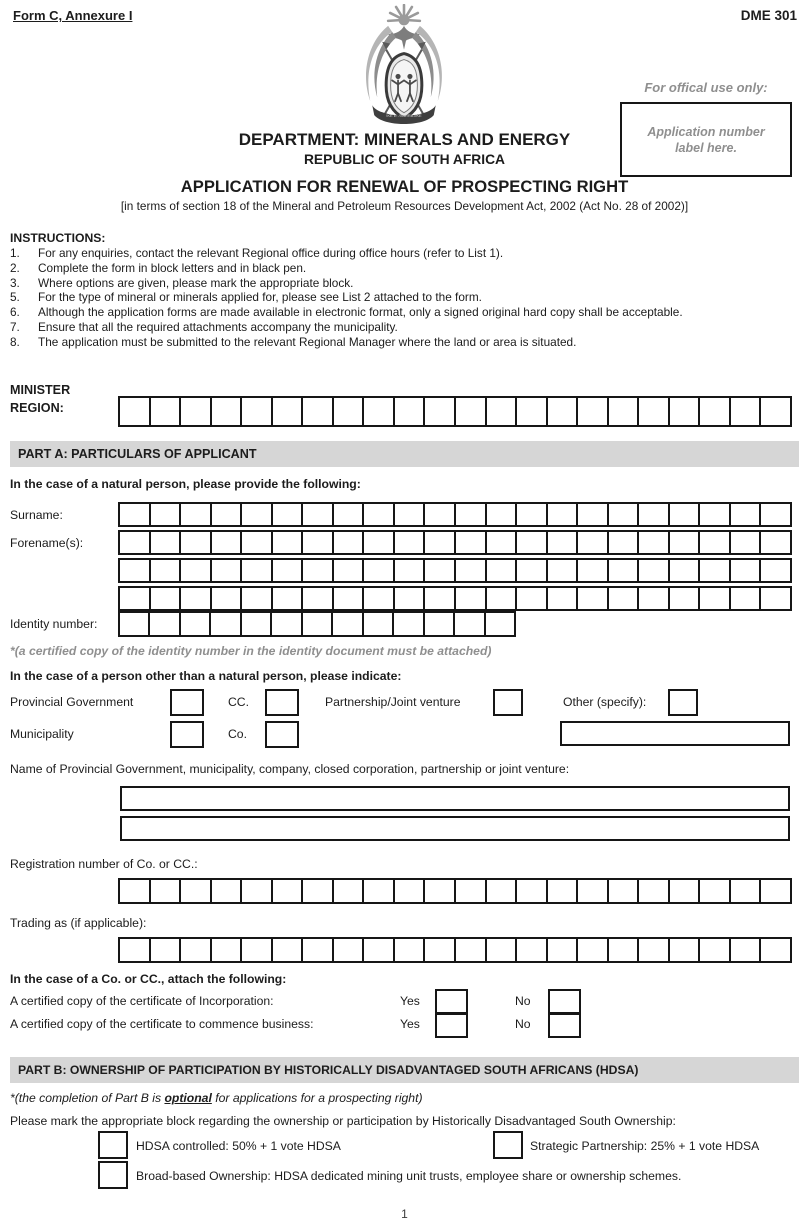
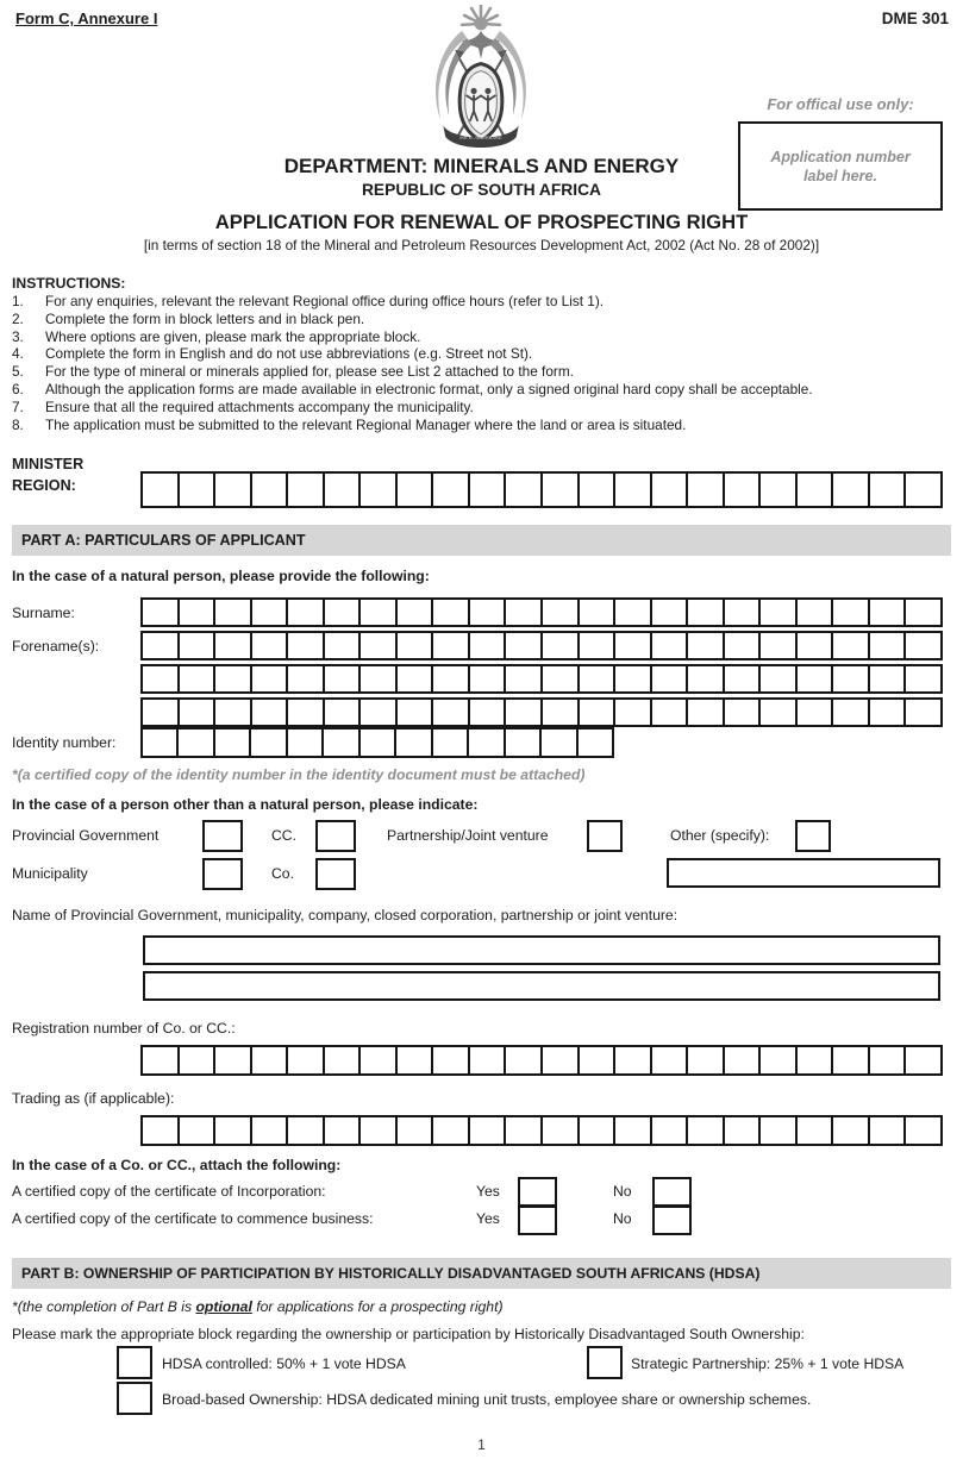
  Form C, Annexure I
  DME 301
  For offical use only:
  Application number label here.
  DEPARTMENT: MINERALS AND ENERGY
  REPUBLIC OF SOUTH AFRICA
  APPLICATION FOR RENEWAL OF PROSPECTING RIGHT
  [in terms of section 18 of the Mineral and Petroleum Resources Development Act, 2002 (Act No. 28 of 2002)]
  INSTRUCTIONS:
  1.
- For any enquiries, contact the relevant Regional office during office hours (refer to List 1).
+ For any enquiries, relevant the relevant Regional office during office hours (refer to List 1).
  2.
  Complete the form in block letters and in black pen.
  3.
  Where options are given, please mark the appropriate block.
+ 4.
+ Complete the form in English and do not use abbreviations (e.g. Street not St).
  5.
  For the type of mineral or minerals applied for, please see List 2 attached to the form.
  6.
  Although the application forms are made available in electronic format, only a signed original hard copy shall be acceptable.
  7.
  Ensure that all the required attachments accompany the municipality.
  8.
  The application must be submitted to the relevant Regional Manager where the land or area is situated.
  MINISTER
  REGION:
  PART A: PARTICULARS OF APPLICANT
  In the case of a natural person, please provide the following:
  Surname:
  Forename(s):
  Identity number:
  *(a certified copy of the identity number in the identity document must be attached)
  In the case of a person other than a natural person, please indicate:
  Provincial Government
  CC.
  Partnership/Joint venture
  Other (specify):
  Municipality
  Co.
  Name of Provincial Government, municipality, company, closed corporation, partnership or joint venture:
  Registration number of Co. or CC.:
  Trading as (if applicable):
  In the case of a Co. or CC., attach the following:
  A certified copy of the certificate of Incorporation:
  Yes
  No
  A certified copy of the certificate to commence business:
  Yes
  No
  PART B: OWNERSHIP OF PARTICIPATION BY HISTORICALLY DISADVANTAGED SOUTH AFRICANS (HDSA)
  *(the completion of Part B is optional for applications for a prospecting right)
  Please mark the appropriate block regarding the ownership or participation by Historically Disadvantaged South Ownership:
  HDSA controlled: 50% + 1 vote HDSA
  Strategic Partnership: 25% + 1 vote HDSA
  Broad-based Ownership: HDSA dedicated mining unit trusts, employee share or ownership schemes.
  1
